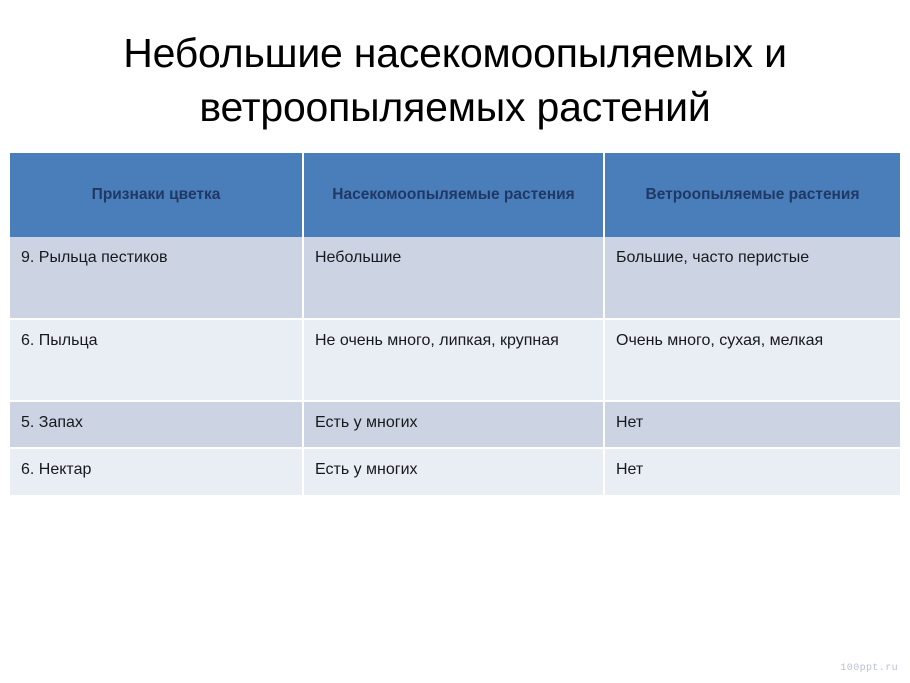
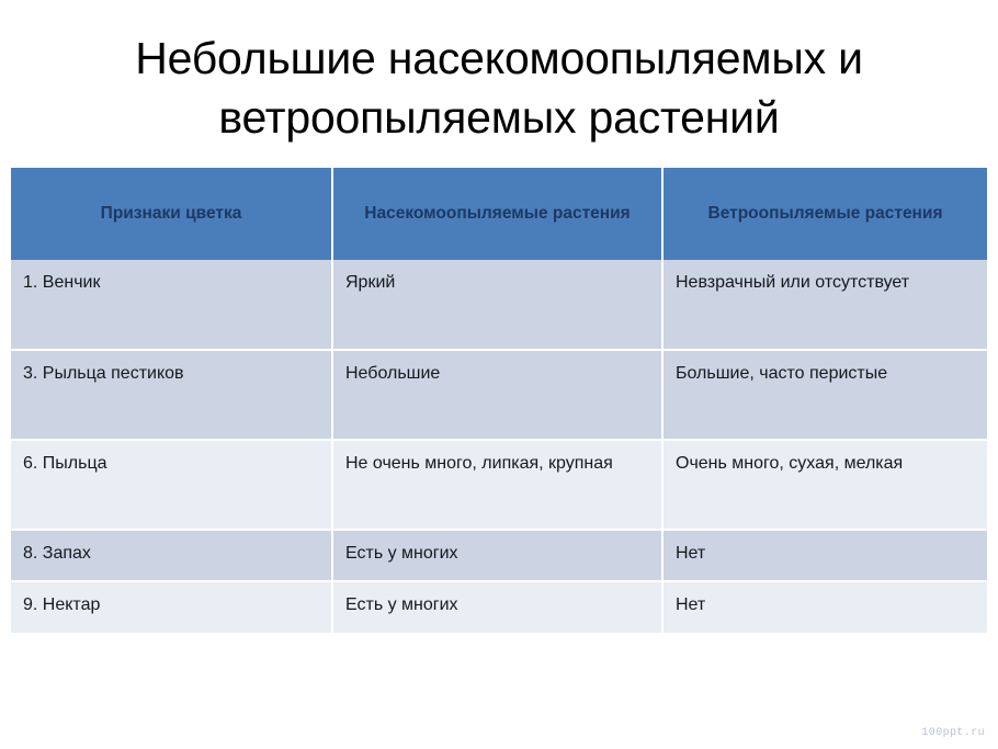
  Небольшие насекомоопыляемых и ветроопыляемых растений
  Признаки цветка	Насекомоопыляемые растения	Ветроопыляемые растения
+ 1. Венчик	Яркий	Невзрачный или отсутствует
- 9. Рыльца пестиков	Небольшие	Большие, часто перистые
+ 3. Рыльца пестиков	Небольшие	Большие, часто перистые
  6. Пыльца	Не очень много, липкая, крупная	Очень много, сухая, мелкая
- 5. Запах	Есть у многих	Нет
+ 8. Запах	Есть у многих	Нет
- 6. Нектар	Есть у многих	Нет
+ 9. Нектар	Есть у многих	Нет
  100ppt.ru
